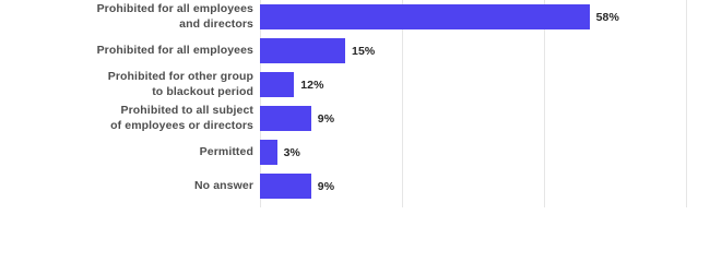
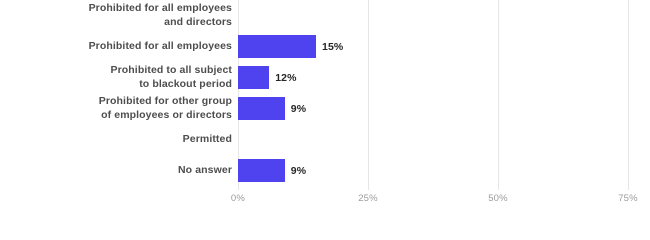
  Prohibited for all employees
  and directors
- 58%
  Prohibited for all employees
  15%
- Prohibited for other group
+ Prohibited to all subject
  to blackout period
  12%
- Prohibited to all subject
+ Prohibited for other group
  of employees or directors
  9%
  Permitted
- 3%
  No answer
  9%
+ 0%
+ 25%
+ 50%
+ 75%
